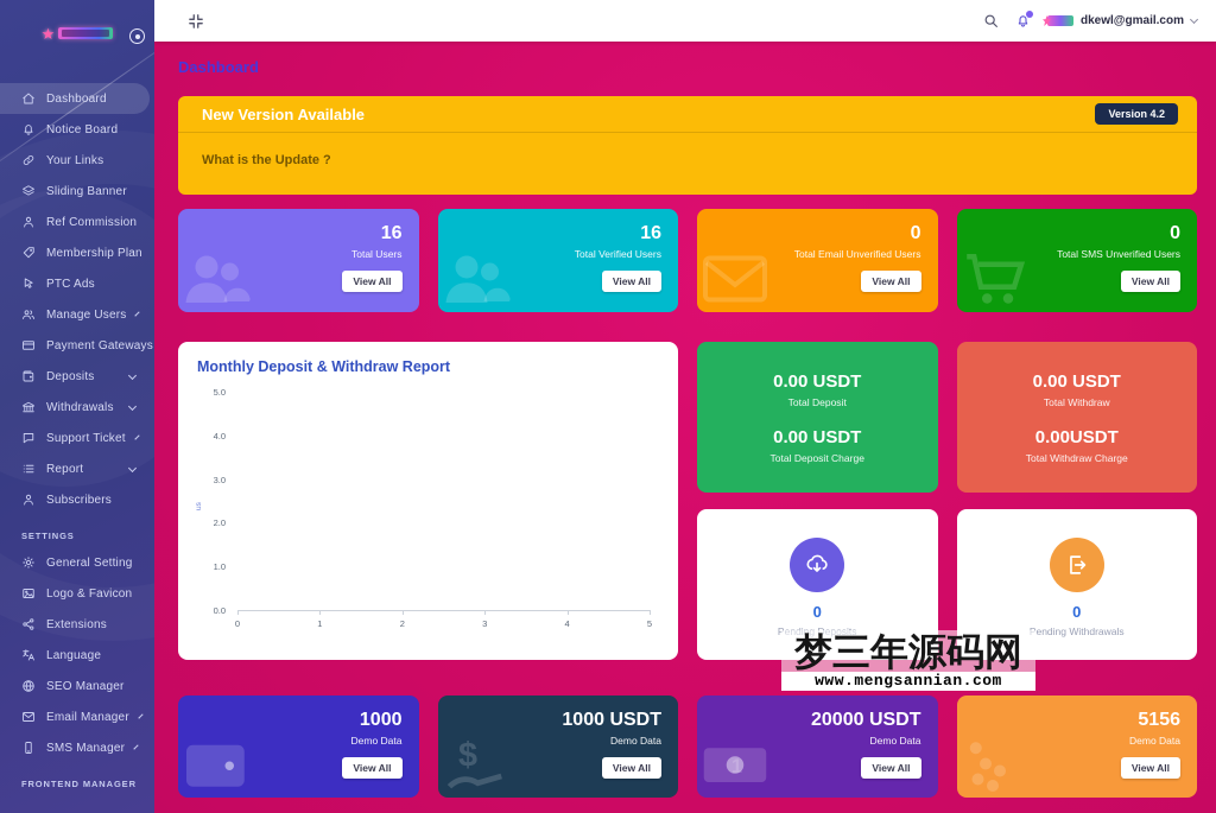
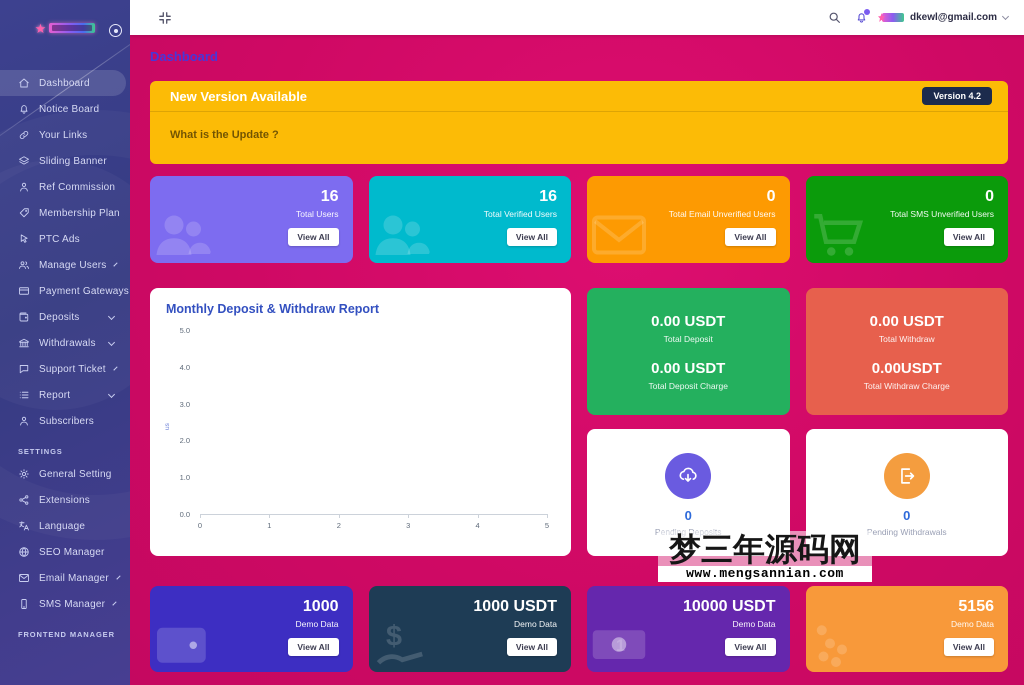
  ★
  Dashboard
  Notice Board
  Your Links
  Sliding Banner
  Ref Commission
  Membership Plan
  PTC Ads
  Manage Users
  Payment Gateways
  Deposits
  Withdrawals
  Support Ticket
  Report
  Subscribers
  SETTINGS
  General Setting
- Logo & Favicon
  Extensions
  Language
  SEO Manager
  Email Manager
  SMS Manager
  FRONTEND MANAGER
  dkewl@gmail.com
  Dashboard
  New Version Available
  Version 4.2
  What is the Update ?
  16
  Total Users
  View All
  16
  Total Verified Users
  View All
  0
  Total Email Unverified Users
  View All
  0
  Total SMS Unverified Users
  View All
  Monthly Deposit & Withdraw Report
  0.0
  1.0
  2.0
  3.0
  4.0
  5.0
  0
  1
  2
  3
  4
  5
  0.00 USDT
  Total Deposit
  0.00 USDT
  Total Deposit Charge
  0.00 USDT
  Total Withdraw
  0.00USDT
  Total Withdraw Charge
  0
  Pending Deposits
  0
  Pending Withdrawals
  1000
  Demo Data
  View All
  $
  1000 USDT
  Demo Data
  View All
  1
- 20000 USDT
+ 10000 USDT
  Demo Data
  View All
  5156
  Demo Data
  View All
  梦三年源码网
  www.mengsannian.com
